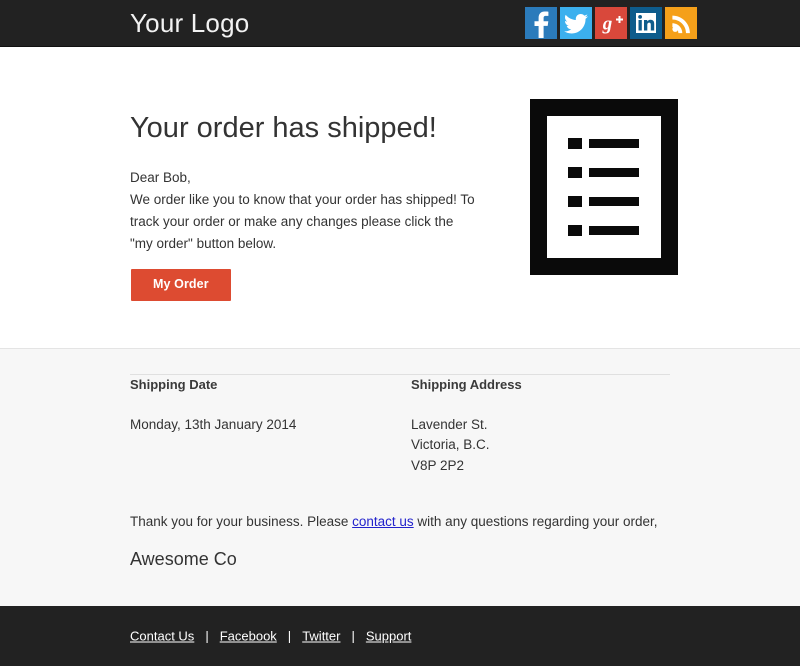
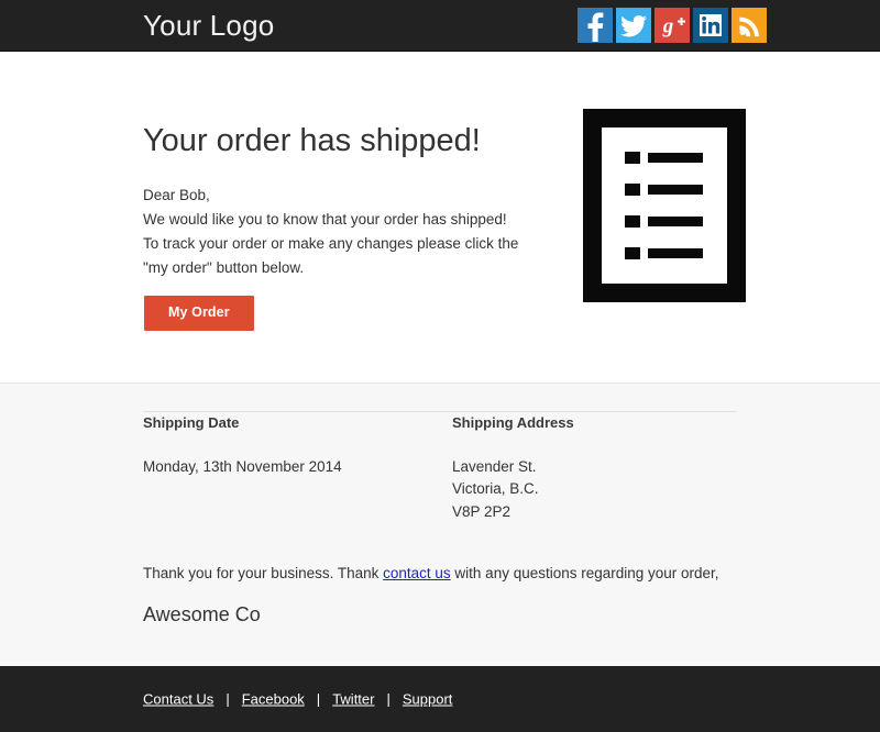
  Your Logo
  g
  Your order has shipped!
  Dear Bob,
- We order like you to know that your order has shipped! To track your order or make any changes please click the "my order" button below.
+ We would like you to know that your order has shipped! To track your order or make any changes please click the "my order" button below.
  My Order
  Shipping Date
- Monday, 13th January 2014
+ Monday, 13th November 2014
  Shipping Address
  Lavender St.
  Victoria, B.C.
  V8P 2P2
- Thank you for your business. Please contact us with any questions regarding your order,
+ Thank you for your business. Thank contact us with any questions regarding your order,
  Awesome Co
  Contact Us
  |
  Facebook
  |
  Twitter
  |
  Support
